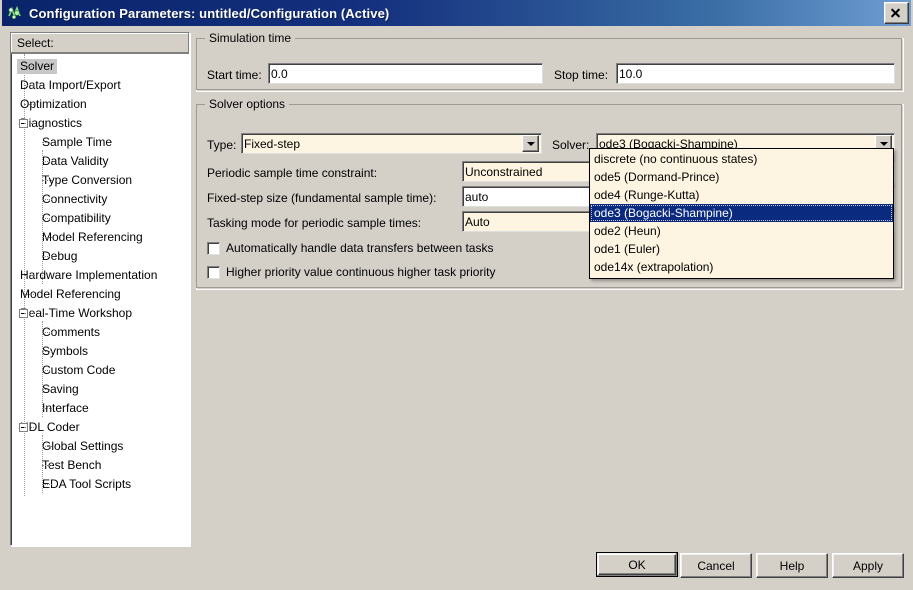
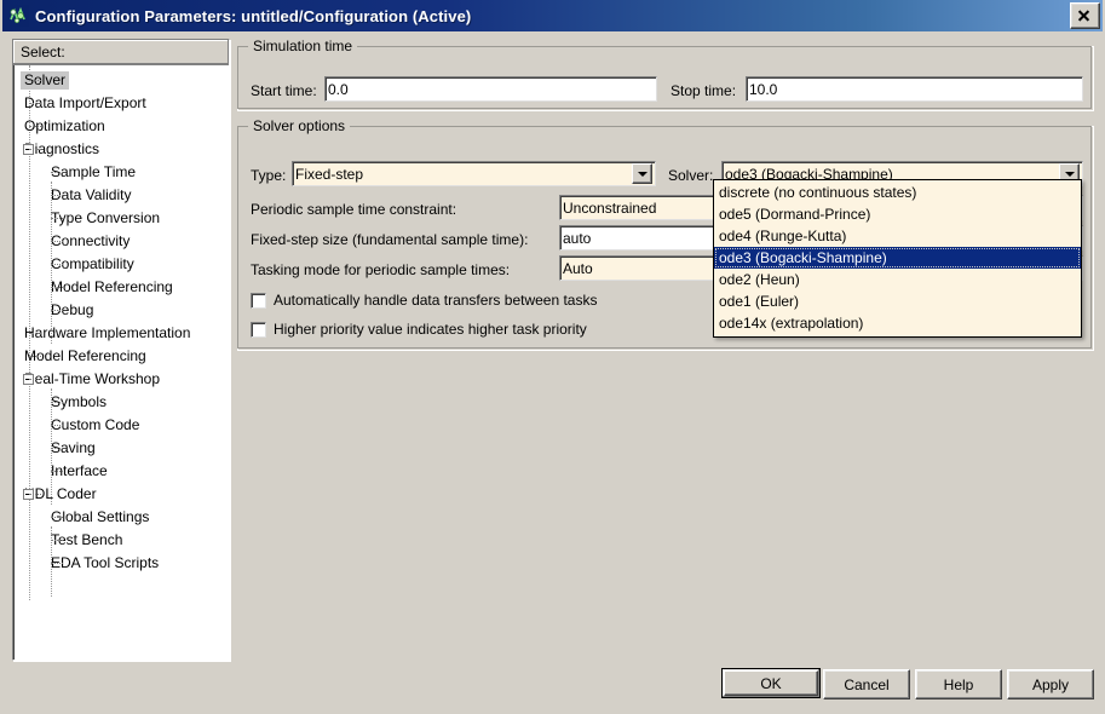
  Configuration Parameters: untitled/Configuration (Active)
  Select:
  Solver
  Data Import/Export
  Optimization
  iagnostics
  Sample Time
  Data Validity
  Type Conversion
  Connectivity
  Compatibility
  Model Referencing
  Debug
  Hardware Implementation
  Model Referencing
  eal-Time Workshop
- Comments
  Symbols
  Custom Code
  Saving
  Interface
  DL Coder
  Global Settings
  Test Bench
  EDA Tool Scripts
  Simulation time
  Start time:
  0.0
  Stop time:
  10.0
  Solver options
  Type:
  Fixed-step
  Solver:
  ode3 (Bogacki-Shampine)
  Periodic sample time constraint:
  Unconstrained
  Fixed-step size (fundamental sample time):
  auto
  Tasking mode for periodic sample times:
  Auto
  Automatically handle data transfers between tasks
- Higher priority value continuous higher task priority
+ Higher priority value indicates higher task priority
  discrete (no continuous states)
  ode5 (Dormand-Prince)
  ode4 (Runge-Kutta)
  ode3 (Bogacki-Shampine)
  ode2 (Heun)
  ode1 (Euler)
  ode14x (extrapolation)
  OK
  Cancel
  Help
  Apply
